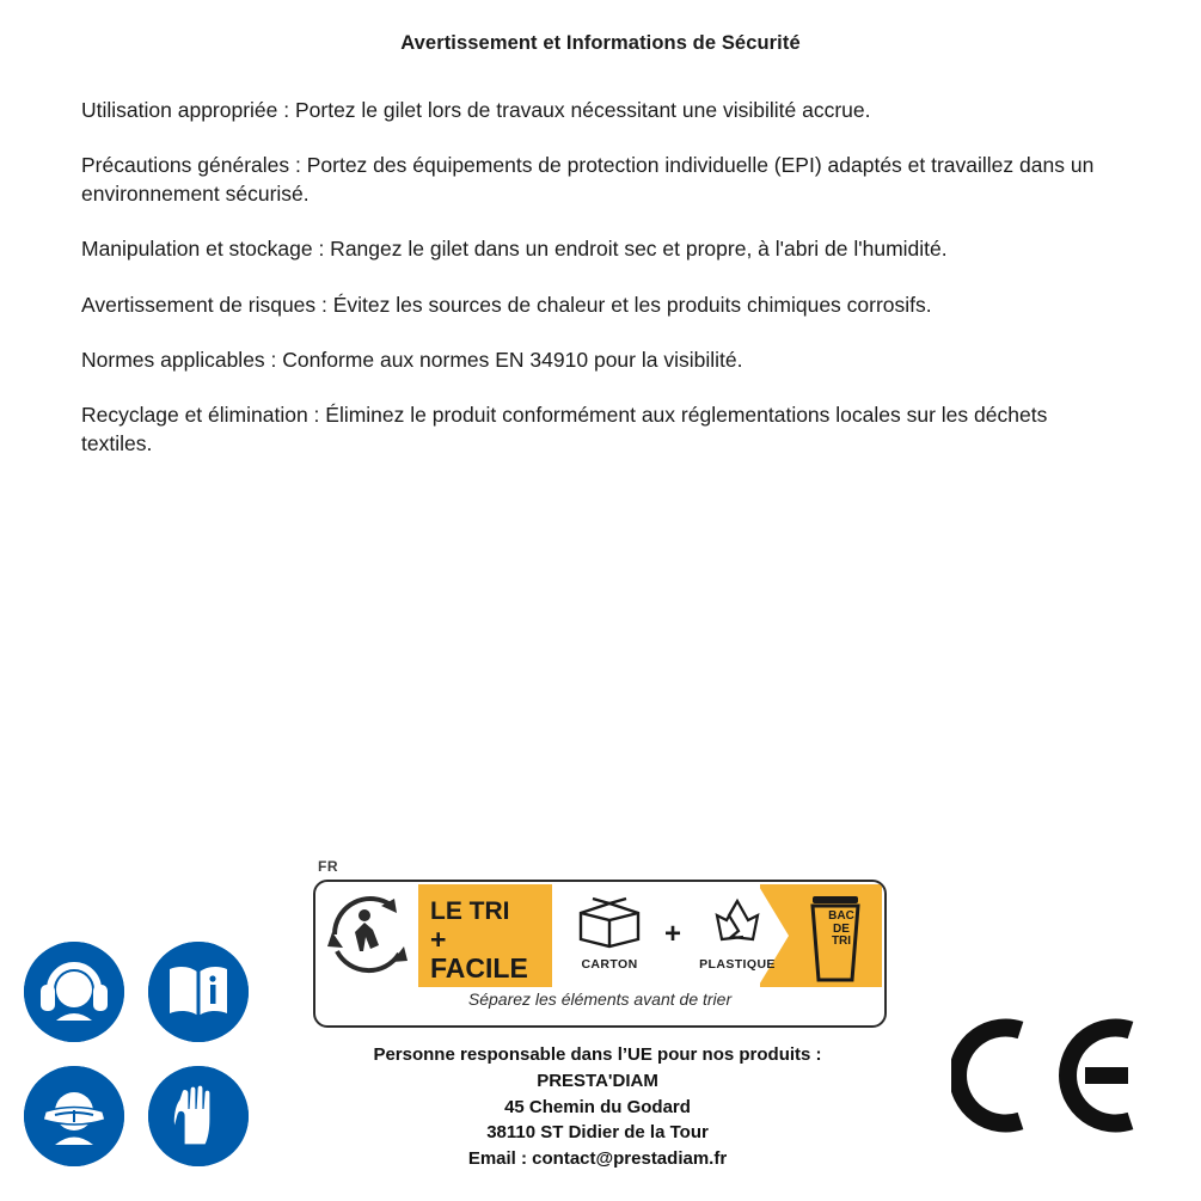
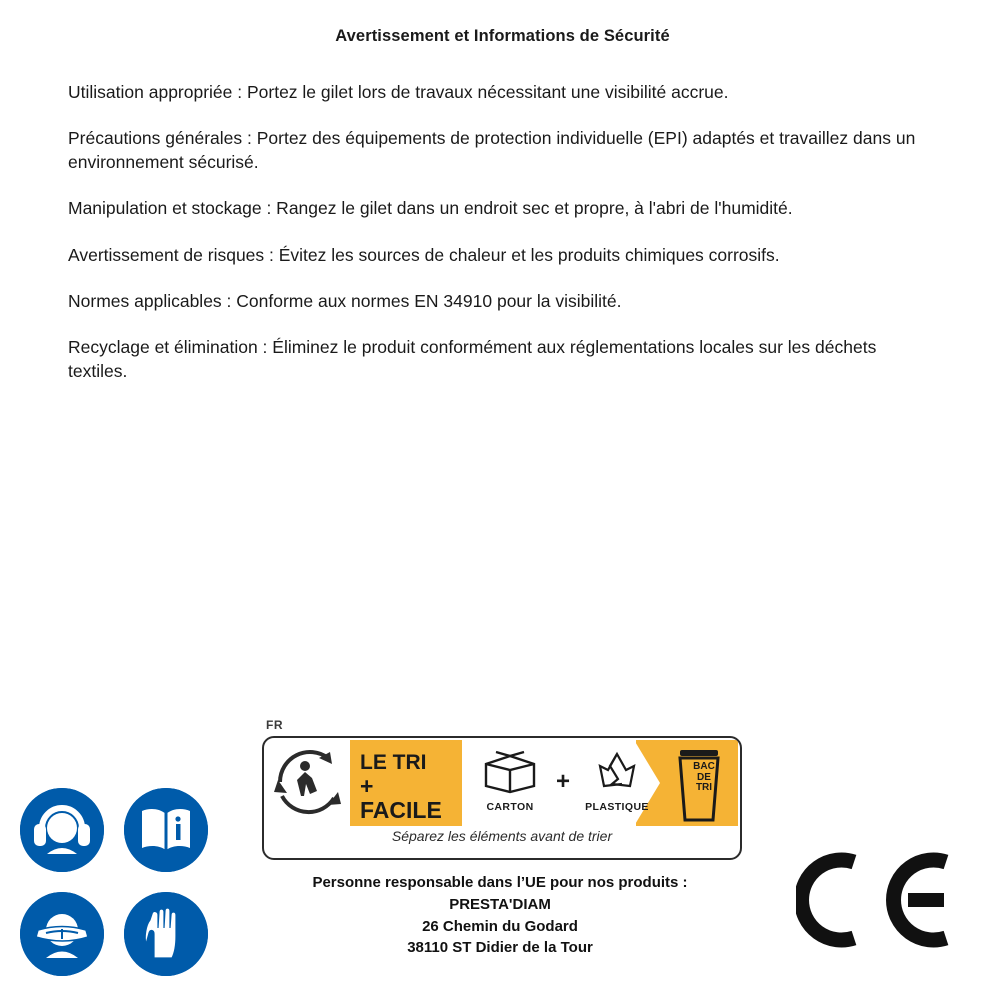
  Avertissement et Informations de Sécurité
  Utilisation appropriée : Portez le gilet lors de travaux nécessitant une visibilité accrue.
  Précautions générales : Portez des équipements de protection individuelle (EPI) adaptés et travaillez dans un environnement sécurisé.
  Manipulation et stockage : Rangez le gilet dans un endroit sec et propre, à l'abri de l'humidité.
  Avertissement de risques : Évitez les sources de chaleur et les produits chimiques corrosifs.
  Normes applicables : Conforme aux normes EN 34910 pour la visibilité.
  Recyclage et élimination : Éliminez le produit conformément aux réglementations locales sur les déchets textiles.
  FR
  LE TRI
  + FACILE
  CARTON
  +
  PLASTIQUE
  BAC
  DE
  TRI
  Séparez les éléments avant de trier
  Personne responsable dans l’UE pour nos produits :
  PRESTA'DIAM
- 45 Chemin du Godard
+ 26 Chemin du Godard
  38110 ST Didier de la Tour
- Email : contact@prestadiam.fr
